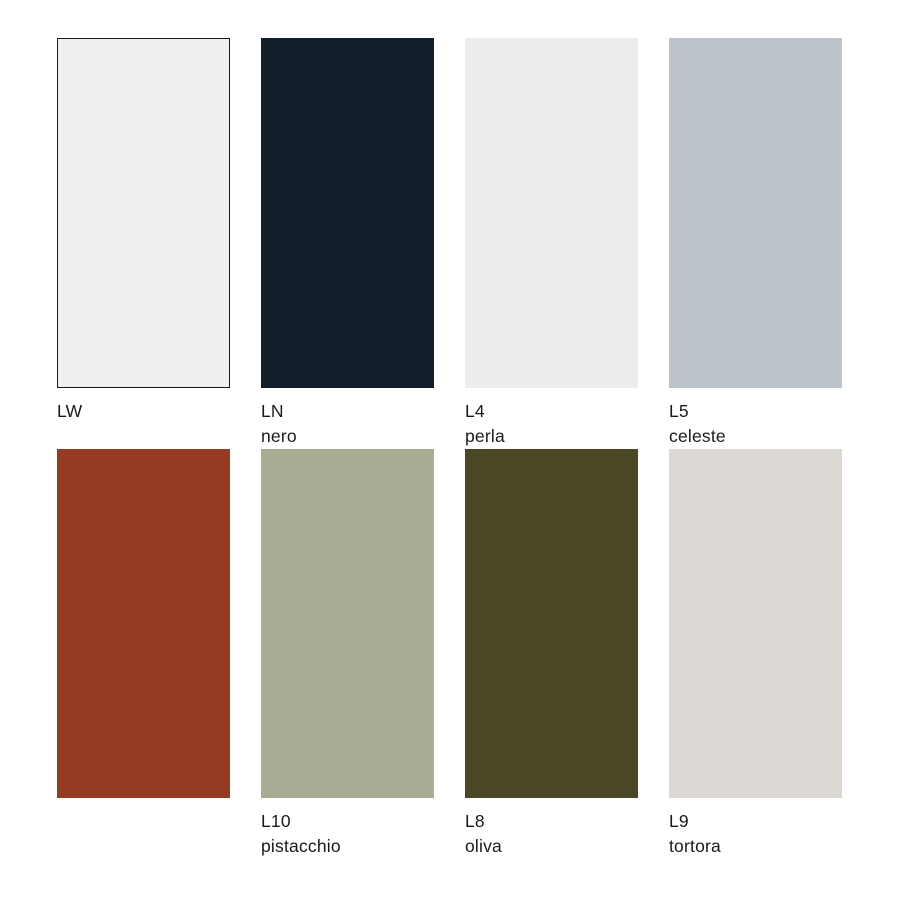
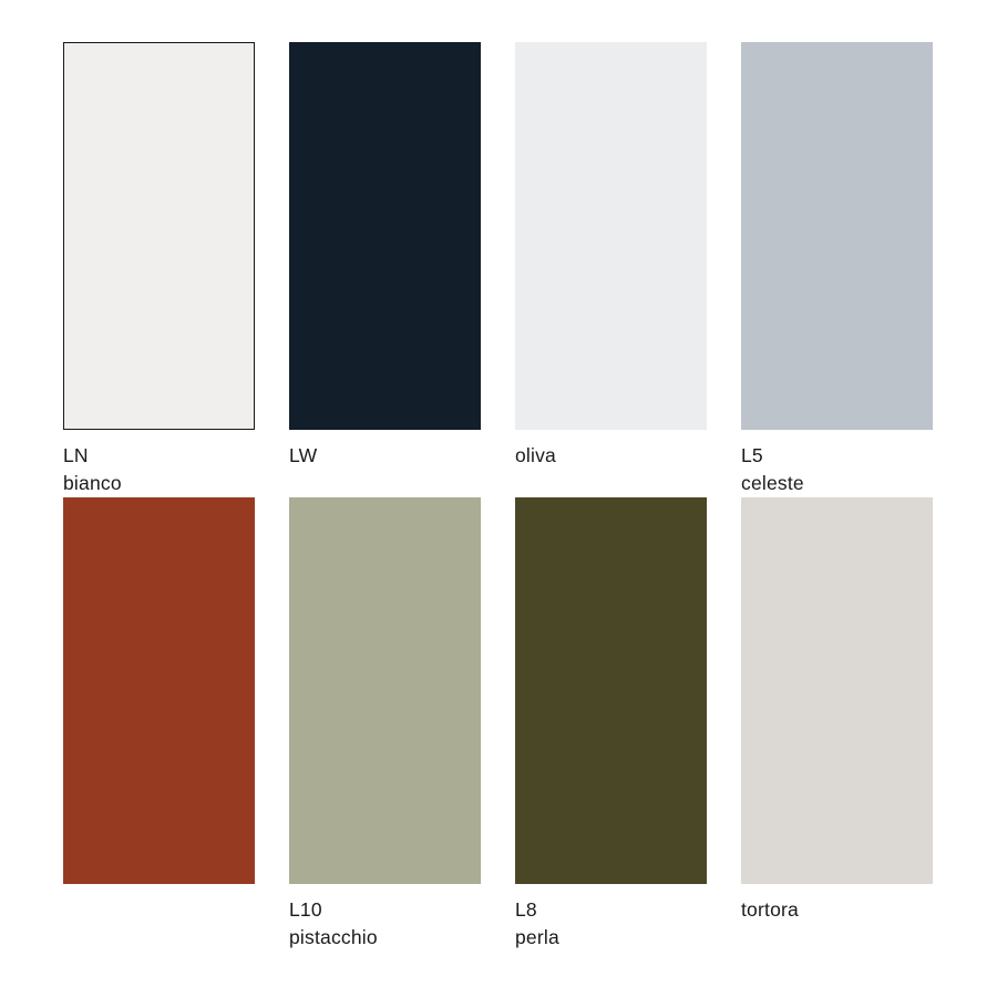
- LW
+ LN
+ bianco
- LN
+ LW
- nero
- L4
- perla
+ oliva
  L5
  celeste
  L10
  pistacchio
  L8
- oliva
+ perla
- L9
  tortora
